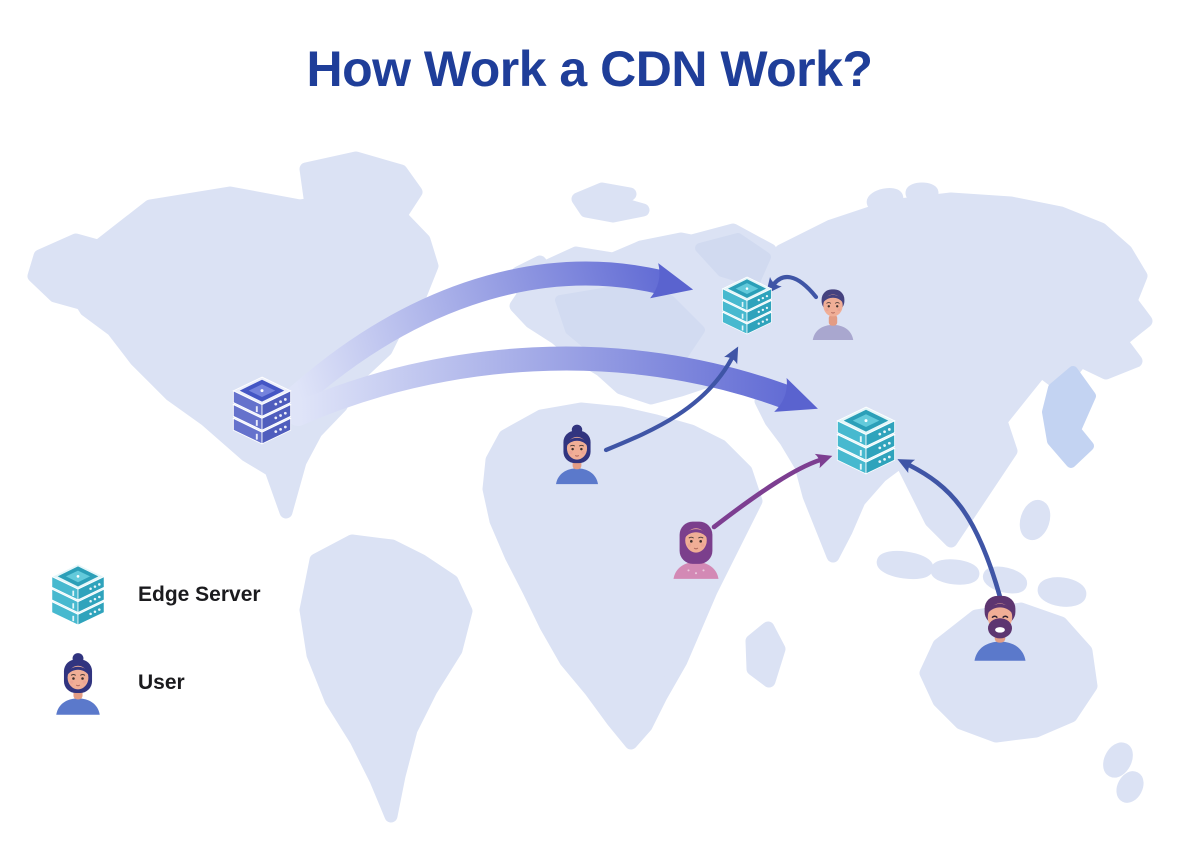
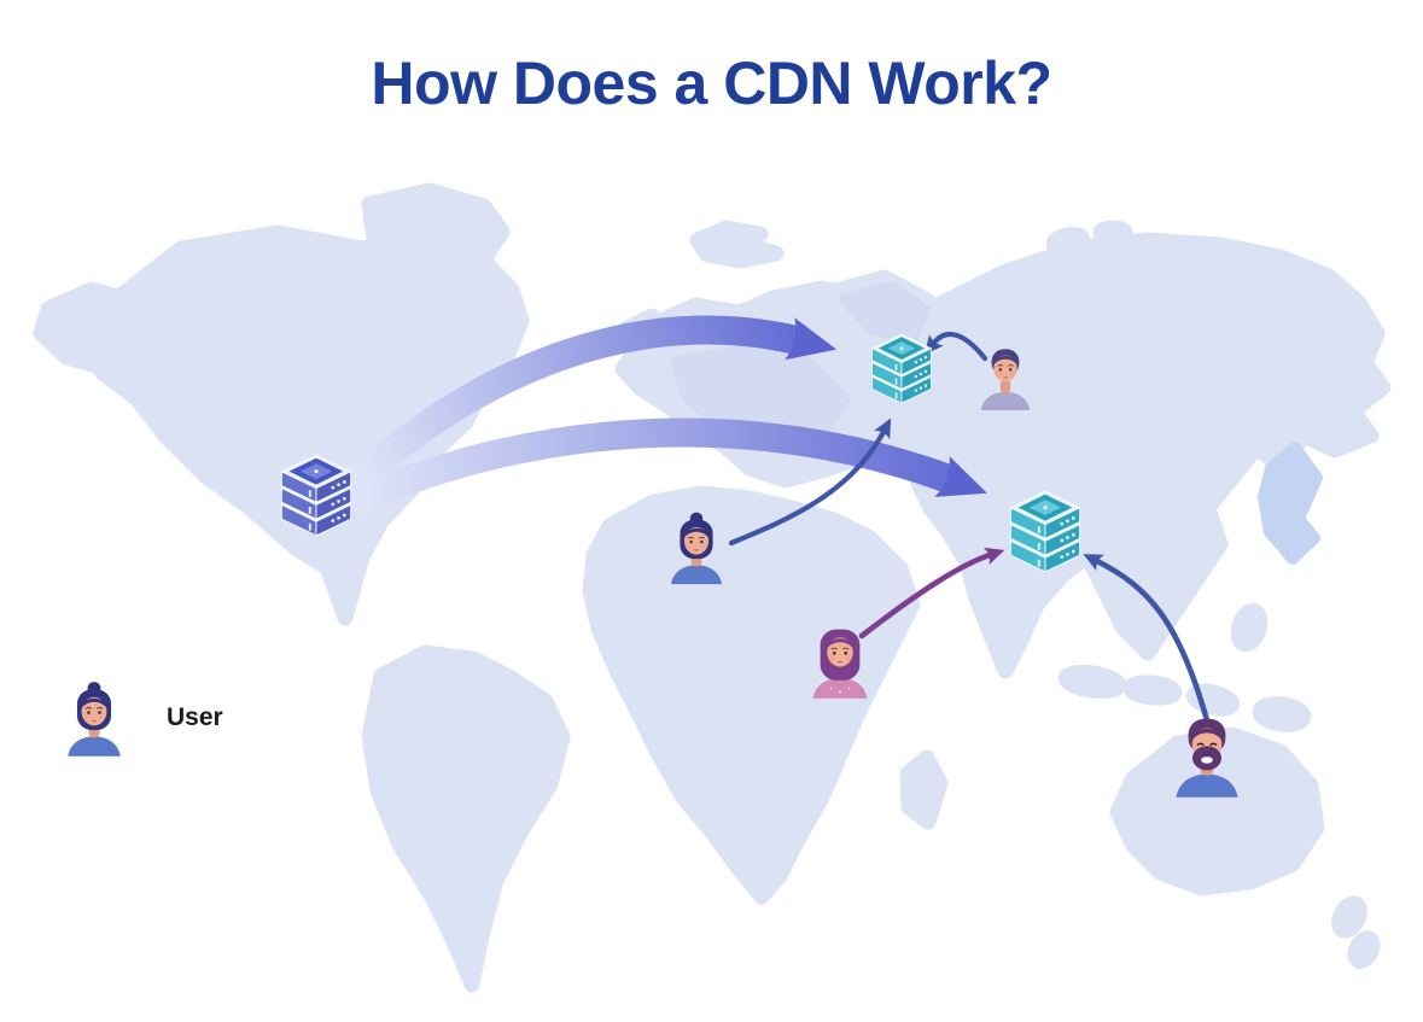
- How Work a CDN Work?
+ How Does a CDN Work?
- Edge Server
  User
